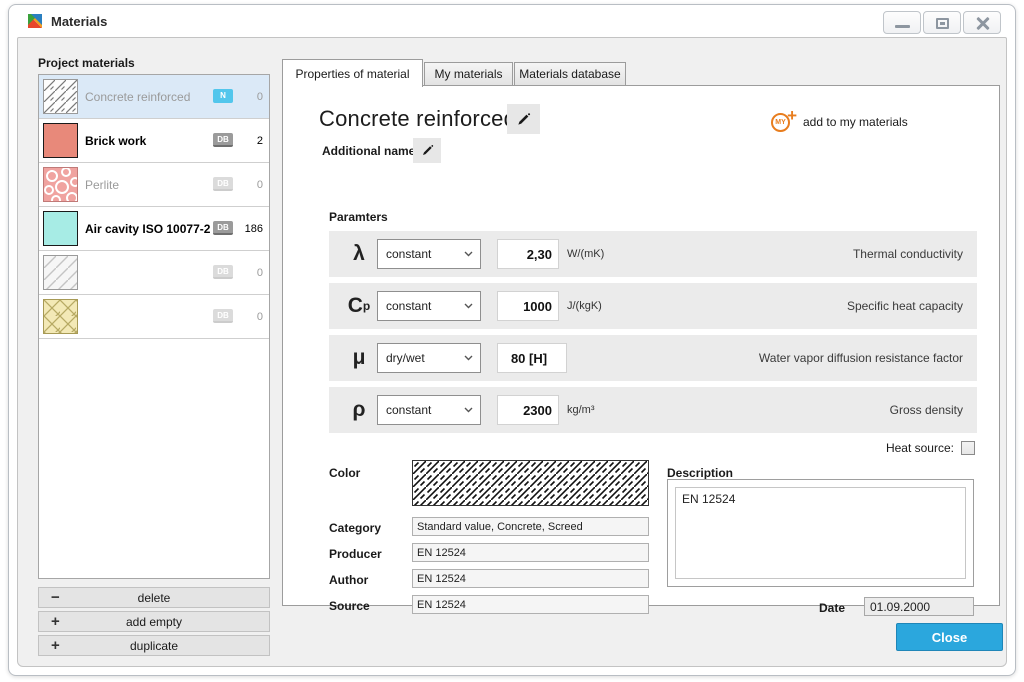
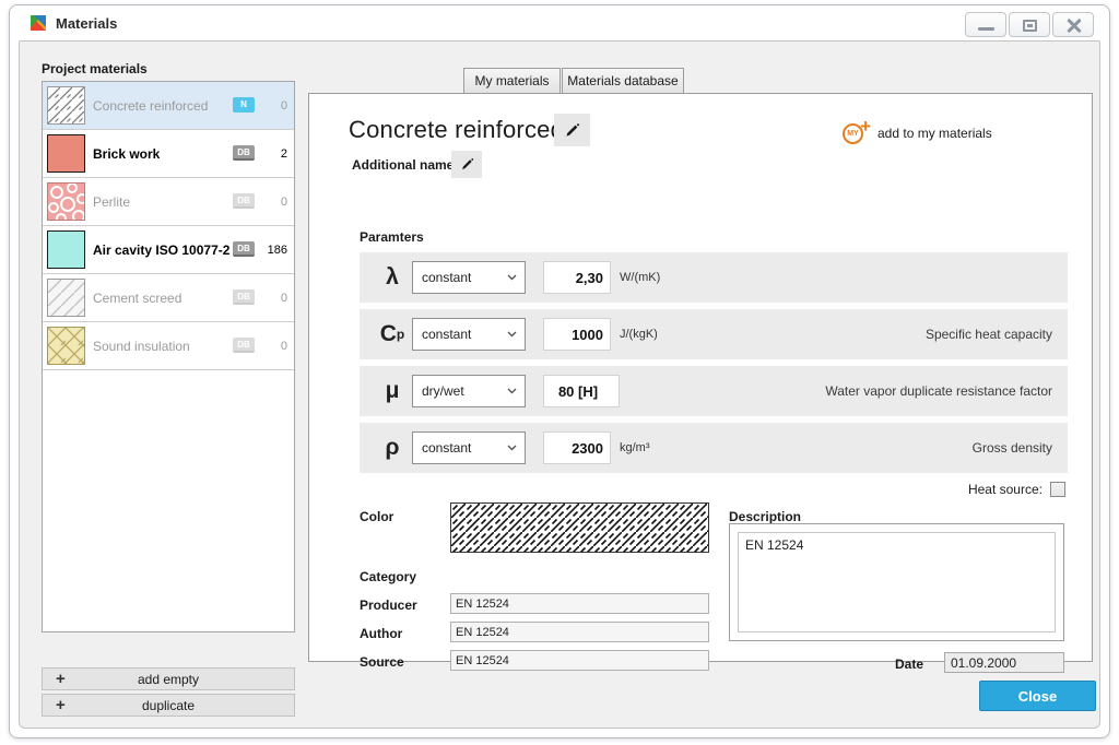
  Materials
  Project materials
  Concrete reinforced
  N
  0
  Brick work
  DB
  2
  Perlite
  DB
  0
  Air cavity ISO 10077-2
  DB
  186
+ Cement screed
  DB
  0
+ Sound insulation
  DB
  0
- −
- delete
  +
  add empty
  +
  duplicate
- Properties of material
  My materials
  Materials database
  Concrete reinforce
  +
  add to my materials
  Additional name
  Paramters
  λ
  constant
  2,30
  W/(mK)
- Thermal conductivity
  C
  p
  constant
  1000
  J/(kgK)
  Specific heat capacity
  μ
  dry/wet
  80 [H]
- Water vapor diffusion resistance factor
+ Water vapor duplicate resistance factor
  ρ
  constant
  2300
  kg/m³
  Gross density
  Heat source:
  Color
  Category
- Standard value, Concrete, Screed
  Producer
  EN 12524
  Author
  EN 12524
  Source
  EN 12524
  Description
  EN 12524
  Date
  01.09.2000
  Close
